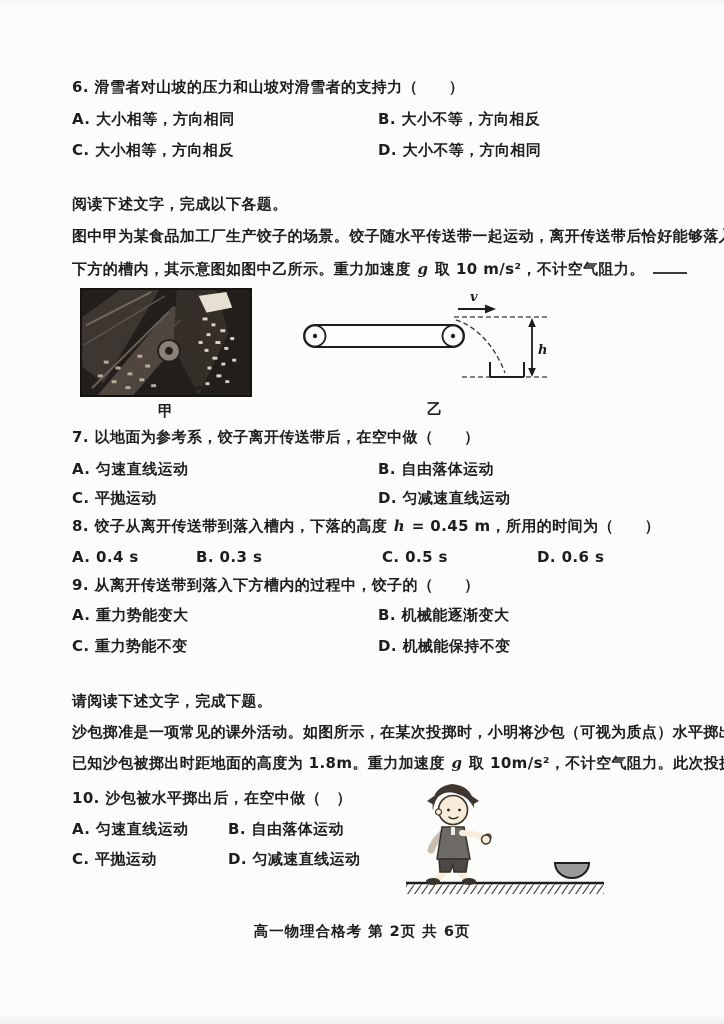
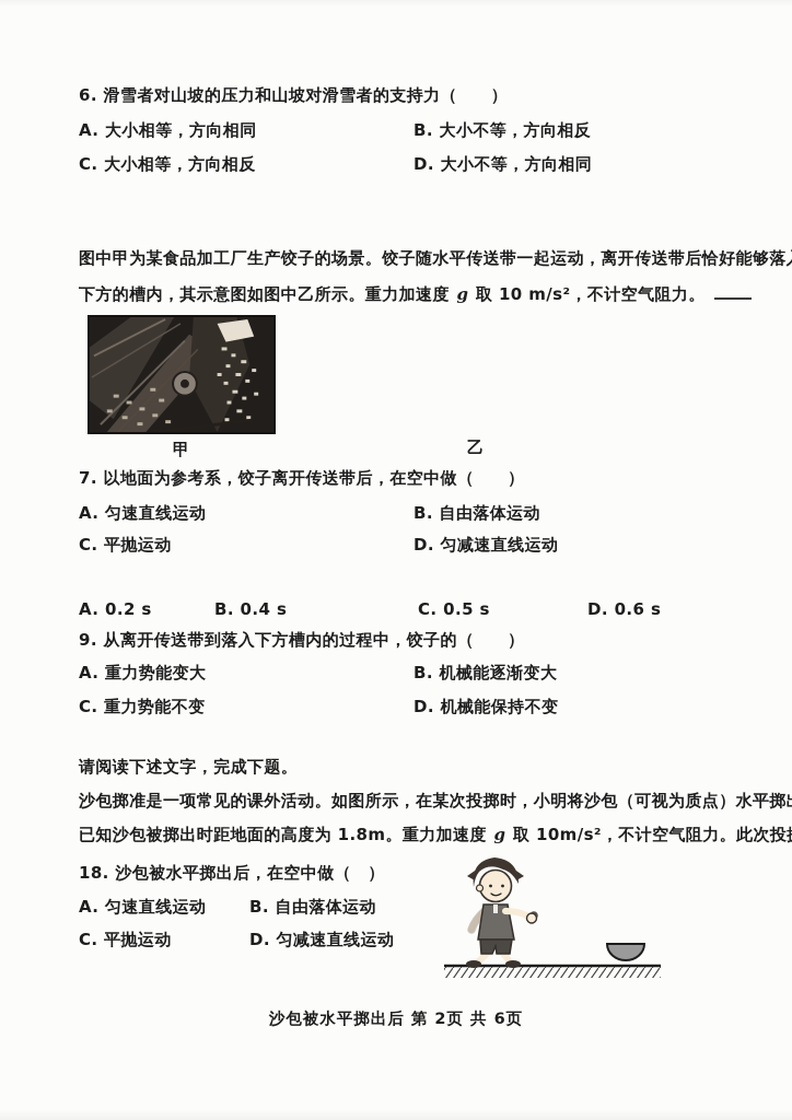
  6. 滑雪者对山坡的压力和山坡对滑雪者的支持力（ ）
  A. 大小相等，方向相同
  B. 大小不等，方向相反
  C. 大小相等，方向相反
  D. 大小不等，方向相同
- 阅读下述文字，完成以下各题。
  图中甲为某食品加工厂生产饺子的场景。饺子随水平传送带一起运动，离开传送带后恰好能够落
  下方的槽内，其示意图如图中乙所示。重力加速度 g 取 10 m/s²，不计空气阻力。
  甲
- v
- h
  乙
  7. 以地面为参考系，饺子离开传送带后，在空中做（ ）
  A. 匀速直线运动
  B. 自由落体运动
  C. 平抛运动
  D. 匀减速直线运动
- 8. 饺子从离开传送带到落入槽内，下落的高度 h = 0.45 m，所用的时间为（ ）
- A. 0.4 s
+ A. 0.2 s
- B. 0.3 s
+ B. 0.4 s
  C. 0.5 s
  D. 0.6 s
  9. 从离开传送带到落入下方槽内的过程中，饺子的（ ）
  A. 重力势能变大
  B. 机械能逐渐变大
  C. 重力势能不变
  D. 机械能保持不变
  请阅读下述文字，完成下题。
  沙包掷准是一项常见的课外活动。如图所示，在某次投掷时，小明将沙包（可视为质点）水平掷
  已知沙包被掷出时距地面的高度为 1.8m。重力加速度 g 取 10m/s²，不计空气阻力。此次投
- 10. 沙包被水平掷出后，在空中做（ ）
+ 18. 沙包被水平掷出后，在空中做（ ）
  A. 匀速直线运动
  B. 自由落体运动
  C. 平抛运动
  D. 匀减速直线运动
- 高一物理合格考 第 2页 共 6页
+ 沙包被水平掷出后 第 2页 共 6页
